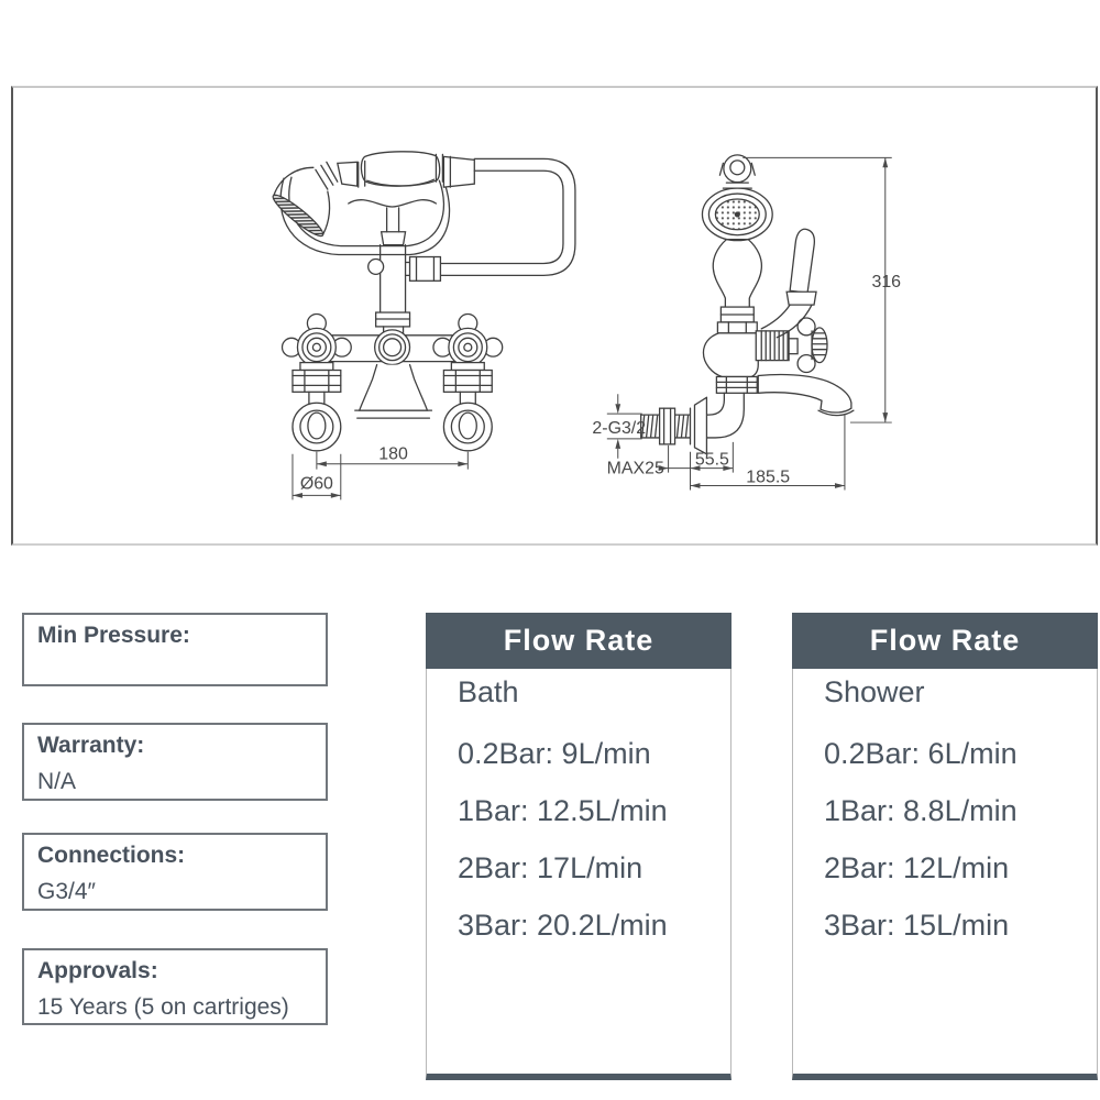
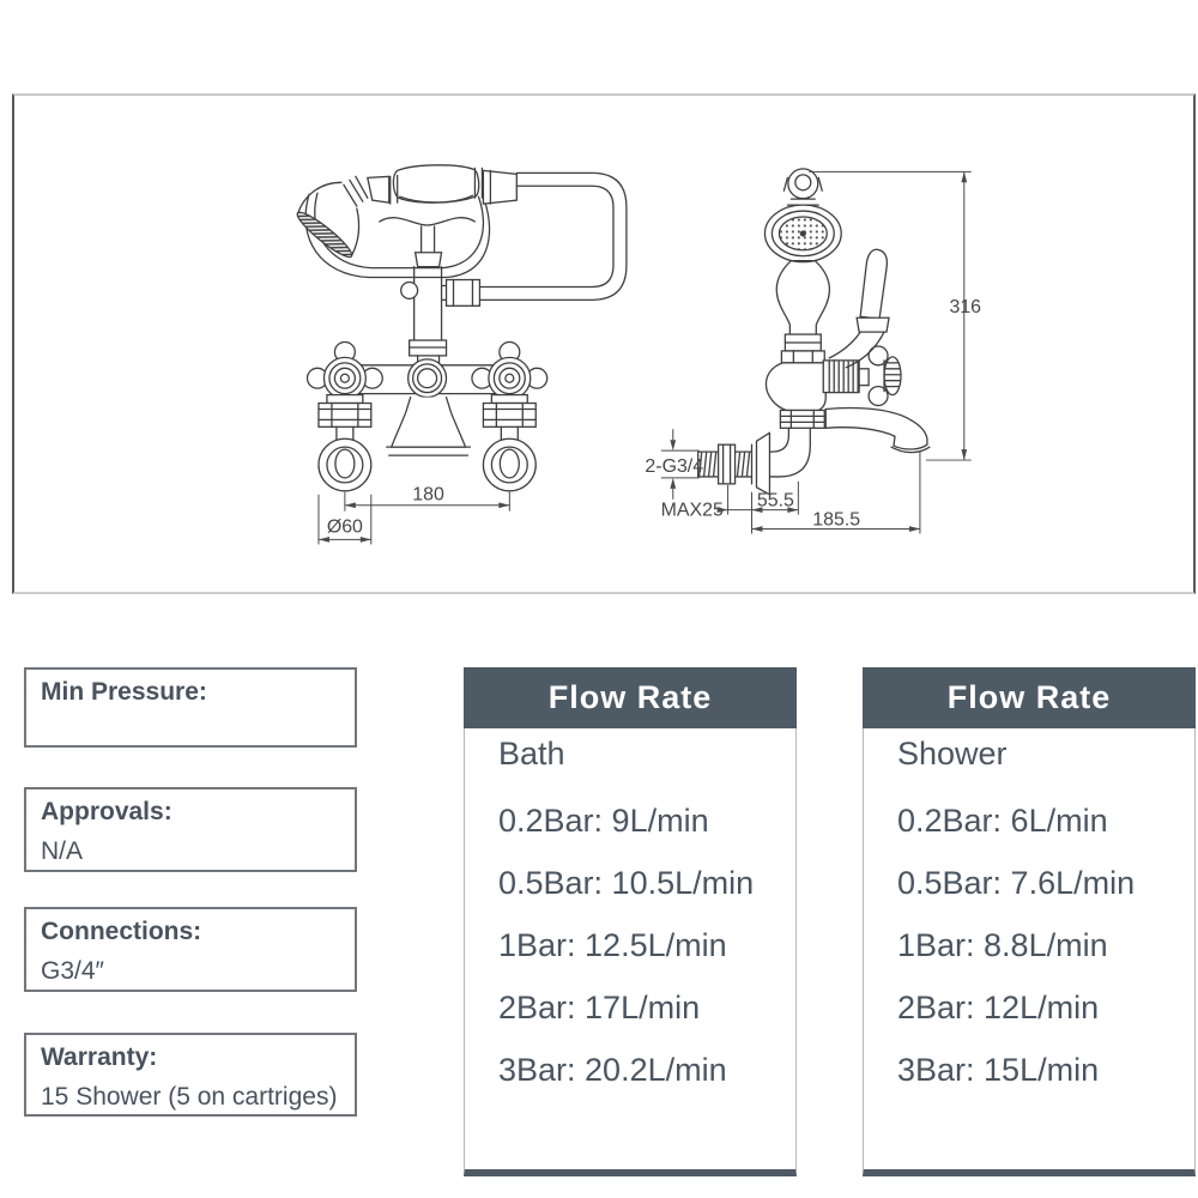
  180
  Ø60
  316
- 2-G3/2
+ 2-G3/4
  MAX25
  55.5
  185.5
  Min Pressure:
- Warranty:
+ Approvals:
  N/A
  Connections:
  G3/4″
- Approvals:
+ Warranty:
- 15 Years (5 on cartriges)
+ 15 Shower (5 on cartriges)
  Flow Rate
  Bath
  0.2Bar: 9L/min
+ 0.5Bar: 10.5L/min
  1Bar: 12.5L/min
  2Bar: 17L/min
  3Bar: 20.2L/min
  Flow Rate
  Shower
  0.2Bar: 6L/min
+ 0.5Bar: 7.6L/min
  1Bar: 8.8L/min
  2Bar: 12L/min
  3Bar: 15L/min
